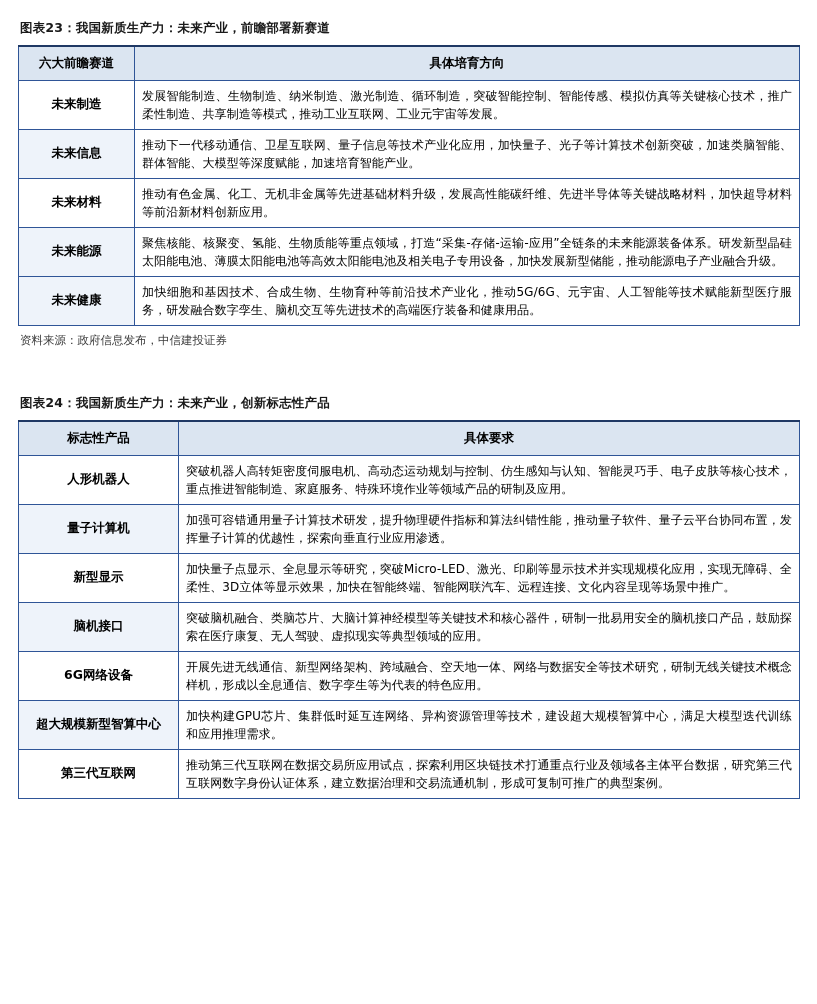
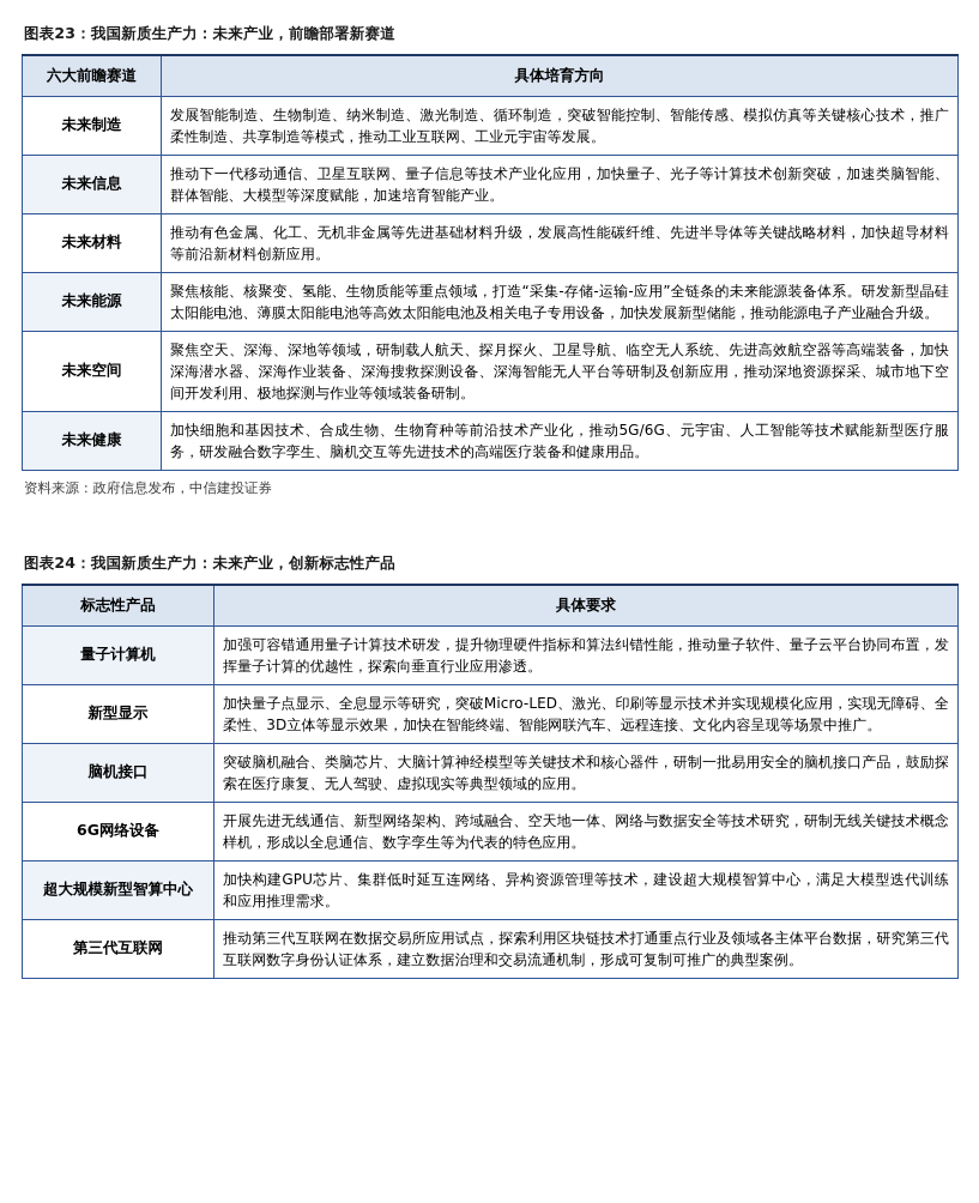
  图表23：我国新质生产力：未来产业，前瞻部署新赛道
  六大前瞻赛道	具体培育方向
  未来制造	发展智能制造、生物制造、纳米制造、激光制造、循环制造，突破智能控制、智能传感、模拟仿真等关键核心技术，推广柔性制造、共享制造等模式，推动工业互联网、工业元宇宙等发展。
  未来信息	推动下一代移动通信、卫星互联网、量子信息等技术产业化应用，加快量子、光子等计算技术创新突破，加速类脑智能、群体智能、大模型等深度赋能，加速培育智能产业。
  未来材料	推动有色金属、化工、无机非金属等先进基础材料升级，发展高性能碳纤维、先进半导体等关键战略材料，加快超导材料等前沿新材料创新应用。
  未来能源	聚焦核能、核聚变、氢能、生物质能等重点领域，打造“采集-存储-运输-应用”全链条的未来能源装备体系。研发新型晶硅太阳能电池、薄膜太阳能电池等高效太阳能电池及相关电子专用设备，加快发展新型储能，推动能源电子产业融合升级。
+ 未来空间	聚焦空天、深海、深地等领域，研制载人航天、探月探火、卫星导航、临空无人系统、先进高效航空器等高端装备，加快深海潜水器、深海作业装备、深海搜救探测设备、深海智能无人平台等研制及创新应用，推动深地资源探采、城市地下空间开发利用、极地探测与作业等领域装备研制。
  未来健康	加快细胞和基因技术、合成生物、生物育种等前沿技术产业化，推动5G/6G、元宇宙、人工智能等技术赋能新型医疗服务，研发融合数字孪生、脑机交互等先进技术的高端医疗装备和健康用品。
  资料来源：政府信息发布，中信建投证券
  图表24：我国新质生产力：未来产业，创新标志性产品
  标志性产品	具体要求
- 人形机器人	突破机器人高转矩密度伺服电机、高动态运动规划与控制、仿生感知与认知、智能灵巧手、电子皮肤等核心技术，重点推进智能制造、家庭服务、特殊环境作业等领域产品的研制及应用。
  量子计算机	加强可容错通用量子计算技术研发，提升物理硬件指标和算法纠错性能，推动量子软件、量子云平台协同布置，发挥量子计算的优越性，探索向垂直行业应用渗透。
  新型显示	加快量子点显示、全息显示等研究，突破Micro-LED、激光、印刷等显示技术并实现规模化应用，实现无障碍、全柔性、3D立体等显示效果，加快在智能终端、智能网联汽车、远程连接、文化内容呈现等场景中推广。
  脑机接口	突破脑机融合、类脑芯片、大脑计算神经模型等关键技术和核心器件，研制一批易用安全的脑机接口产品，鼓励探索在医疗康复、无人驾驶、虚拟现实等典型领域的应用。
  6G网络设备	开展先进无线通信、新型网络架构、跨域融合、空天地一体、网络与数据安全等技术研究，研制无线关键技术概念样机，形成以全息通信、数字孪生等为代表的特色应用。
  超大规模新型智算中心	加快构建GPU芯片、集群低时延互连网络、异构资源管理等技术，建设超大规模智算中心，满足大模型迭代训练和应用推理需求。
  第三代互联网	推动第三代互联网在数据交易所应用试点，探索利用区块链技术打通重点行业及领域各主体平台数据，研究第三代互联网数字身份认证体系，建立数据治理和交易流通机制，形成可复制可推广的典型案例。
